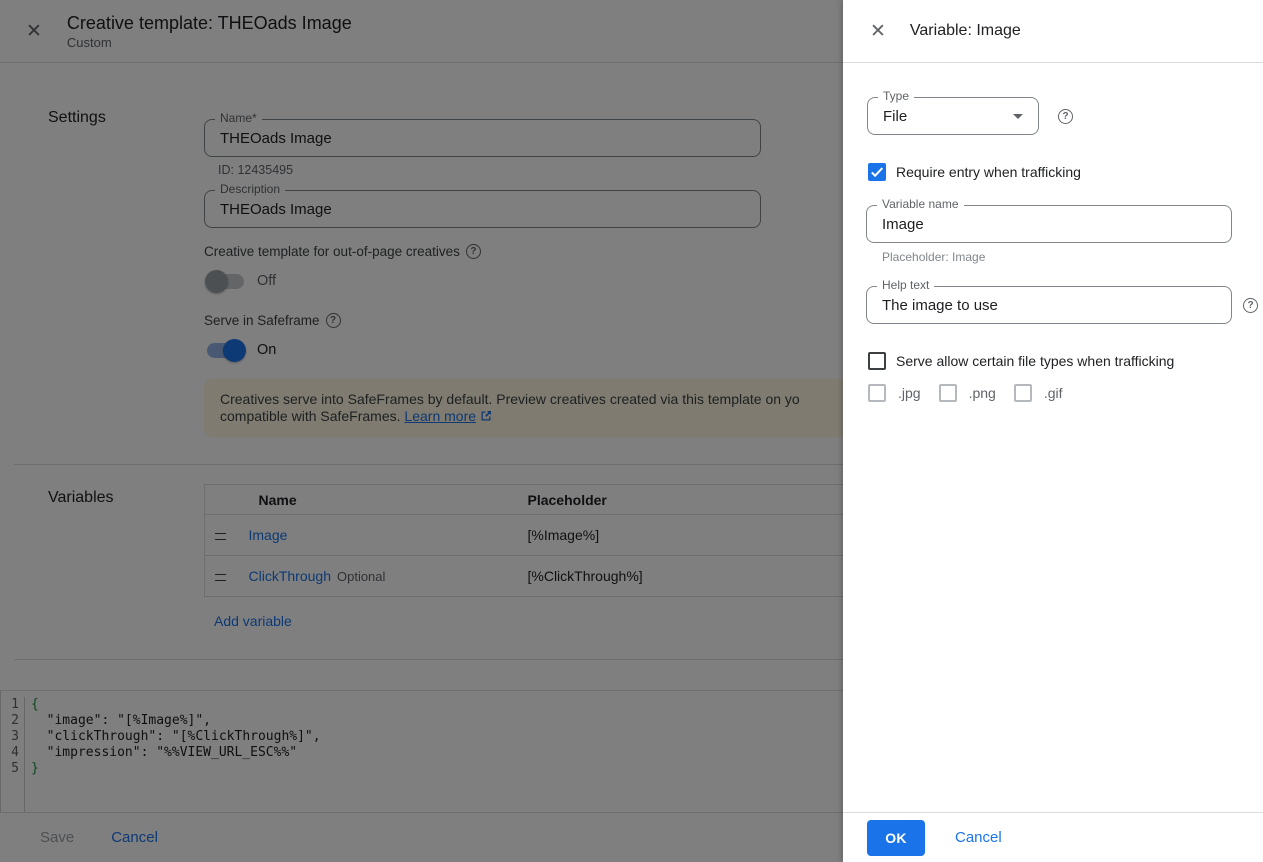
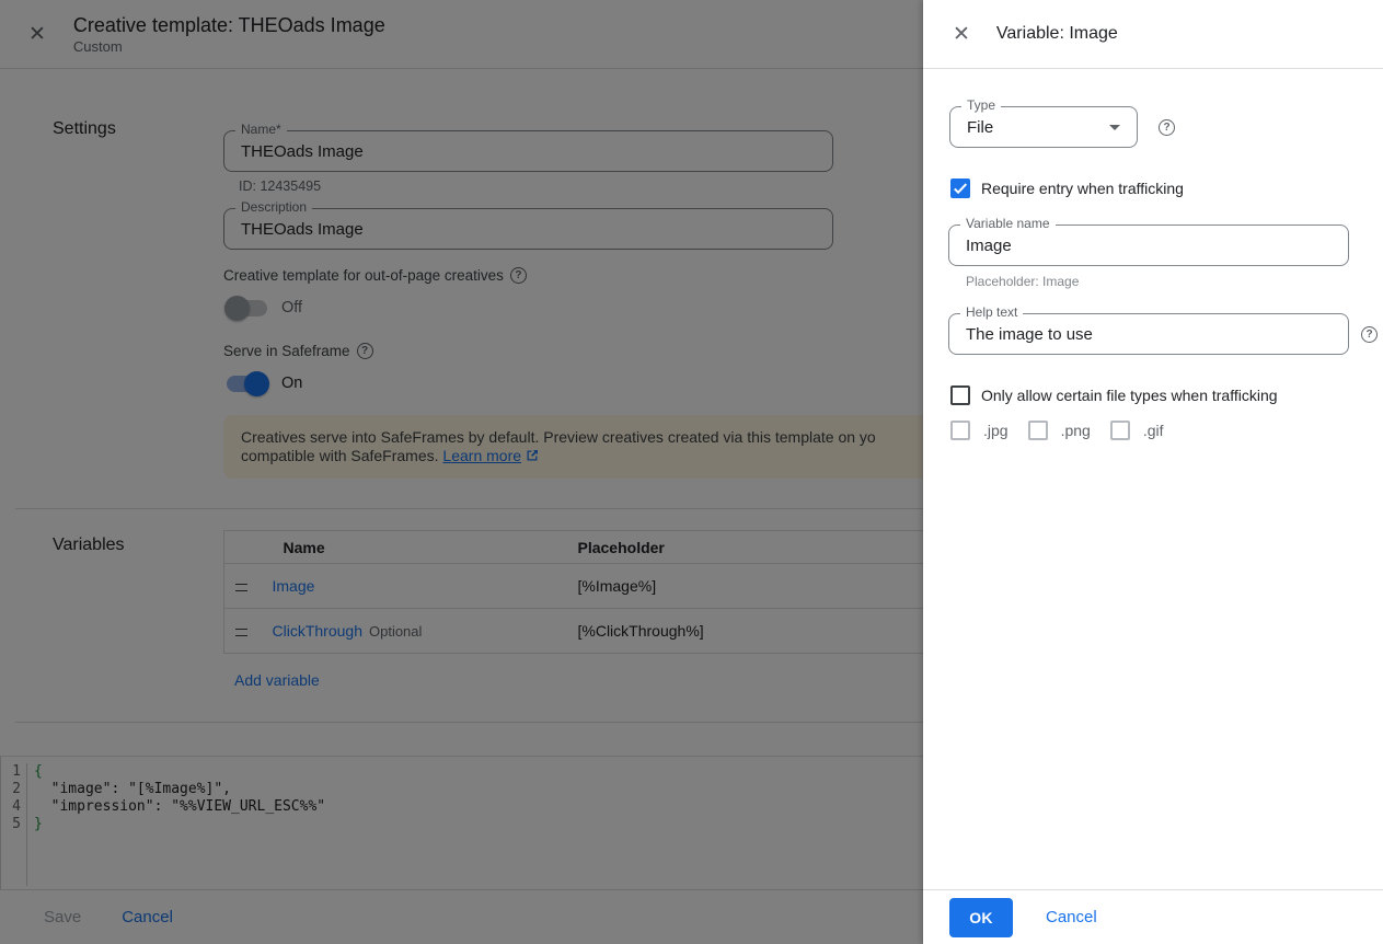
  ✕
  Creative template: THEOads Image
  Custom
  Settings
  Name*
  THEOads Image
  ID: 12435495
  Description
  THEOads Image
  Creative template for out-of-page creatives
  ?
  Off
  Serve in Safeframe
  ?
  On
  Creatives serve into SafeFrames by default. Preview creatives created via this template on yo
  compatible with SafeFrames. Learn more
  Variables
  	Name	Placeholder
  	Image	[%Image%]
  	ClickThrough Optional	[%ClickThrough%]
  Add variable
  1
  {
  2
  "image": "[%Image%]",
- 3
- "clickThrough": "[%ClickThrough%]",
  4
  "impression": "%%VIEW_URL_ESC%%"
  5
  }
  Save
  Cancel
  ✕
  Variable: Image
  Type
  File
  ?
  Require entry when trafficking
  Variable name
  Image
  Placeholder: Image
  Help text
  The image to use
  ?
- Serve allow certain file types when trafficking
+ Only allow certain file types when trafficking
  .jpg
  .png
  .gif
  OK
  Cancel
